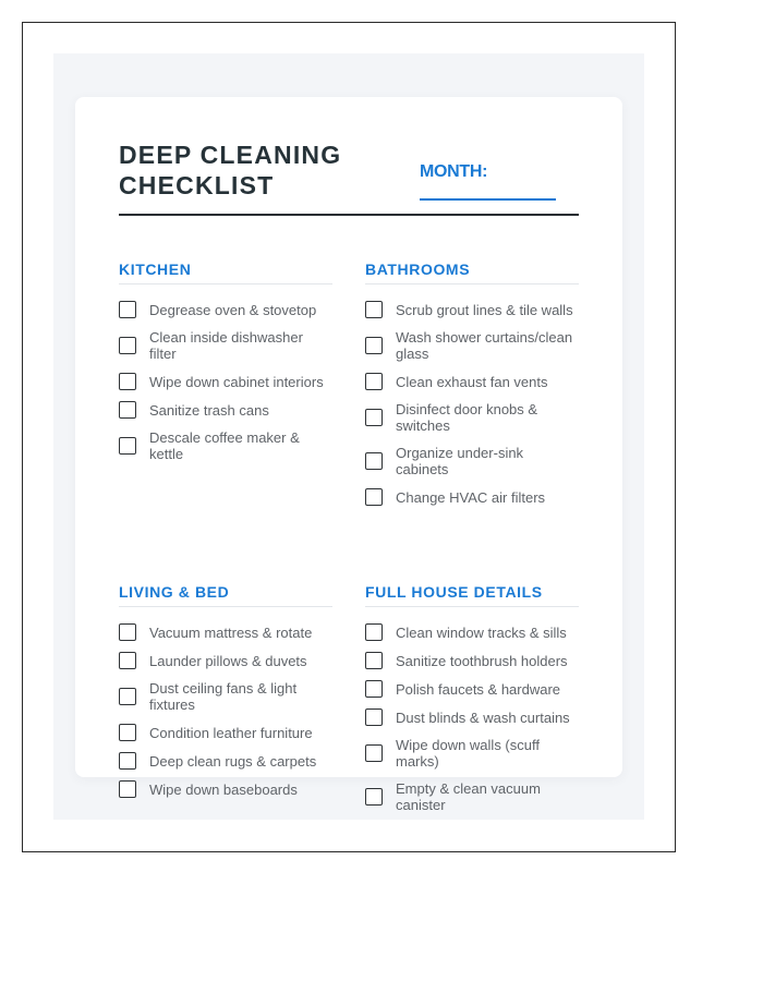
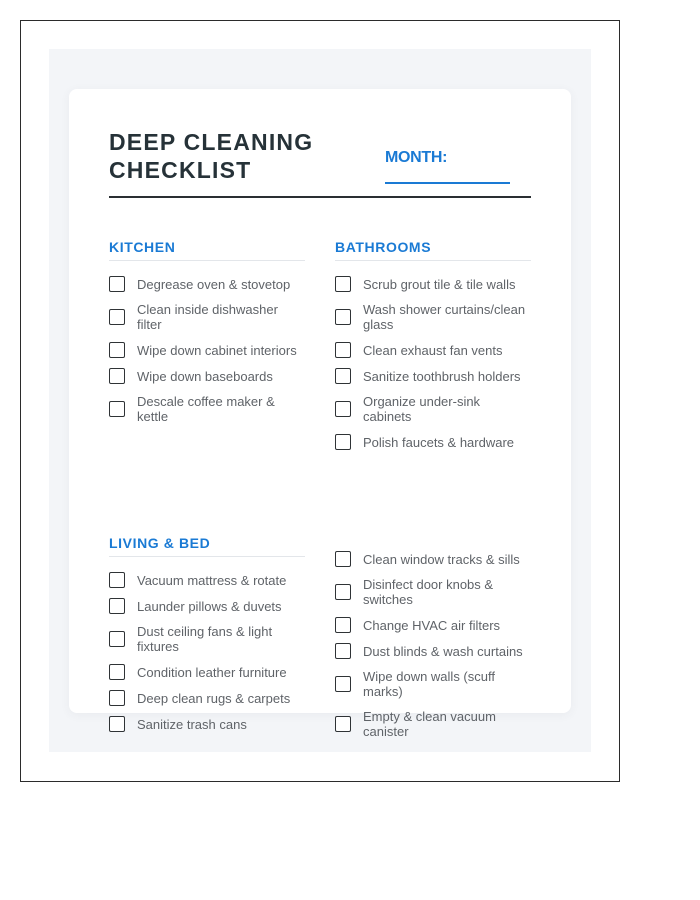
  DEEP CLEANING
  CHECKLIST
  MONTH:
  KITCHEN
  Degrease oven & stovetop
  Clean inside dishwasher filter
  Wipe down cabinet interiors
- Sanitize trash cans
+ Wipe down baseboards
  Descale coffee maker & kettle
  BATHROOMS
- Scrub grout lines & tile walls
+ Scrub grout tile & tile walls
  Wash shower curtains/clean glass
  Clean exhaust fan vents
- Disinfect door knobs & switches
+ Sanitize toothbrush holders
  Organize under-sink cabinets
- Change HVAC air filters
+ Polish faucets & hardware
  LIVING & BED
  Vacuum mattress & rotate
  Launder pillows & duvets
  Dust ceiling fans & light fixtures
  Condition leather furniture
  Deep clean rugs & carpets
- Wipe down baseboards
+ Sanitize trash cans
- FULL HOUSE DETAILS
  Clean window tracks & sills
- Sanitize toothbrush holders
+ Disinfect door knobs & switches
- Polish faucets & hardware
+ Change HVAC air filters
  Dust blinds & wash curtains
  Wipe down walls (scuff marks)
  Empty & clean vacuum canister
